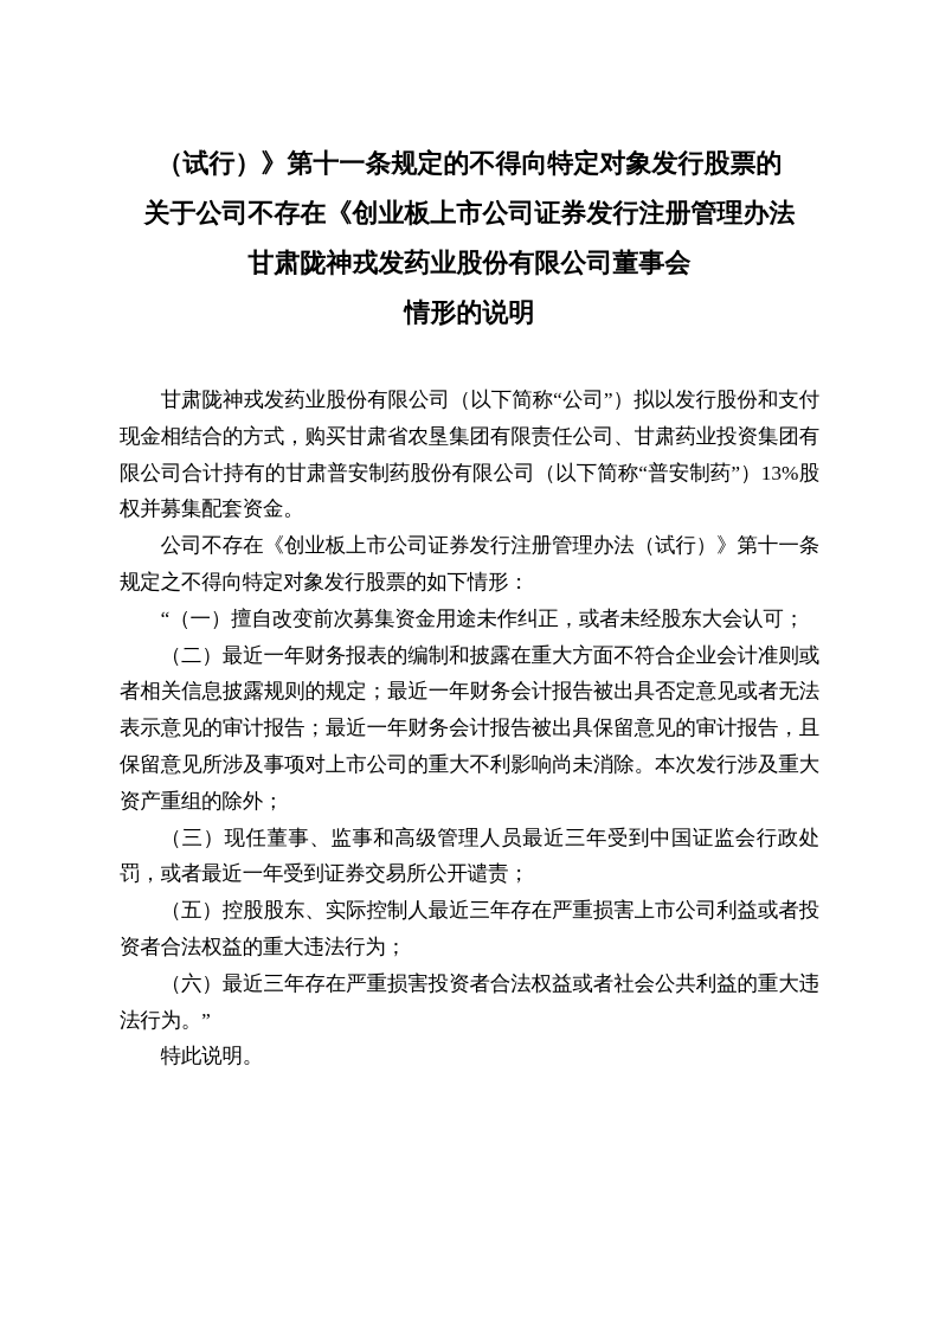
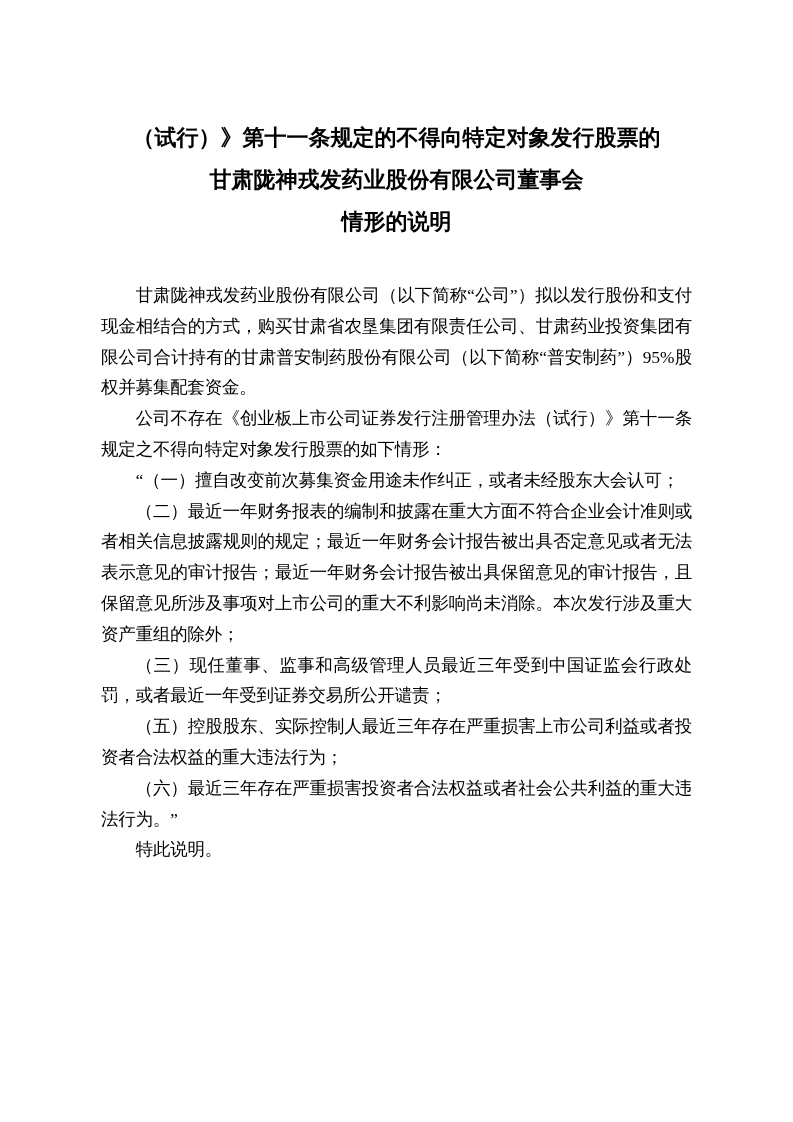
  （试行）》第十一条规定的不得向特定对象发行股票的
- 关于公司不存在《创业板上市公司证券发行注册管理办法
  甘肃陇神戎发药业股份有限公司董事会
  情形的说明
- 甘肃陇神戎发药业股份有限公司（以下简称“公司”）拟以发行股份和支付现金相结合的方式，购买甘肃省农垦集团有限责任公司、甘肃药业投资集团有限公司合计持有的甘肃普安制药股份有限公司（以下简称“普安制药”）13%股权并募集配套资金。
+ 甘肃陇神戎发药业股份有限公司（以下简称“公司”）拟以发行股份和支付现金相结合的方式，购买甘肃省农垦集团有限责任公司、甘肃药业投资集团有限公司合计持有的甘肃普安制药股份有限公司（以下简称“普安制药”）95%股权并募集配套资金。
  公司不存在《创业板上市公司证券发行注册管理办法（试行）》第十一条规定之不得向特定对象发行股票的如下情形：
  “（一）擅自改变前次募集资金用途未作纠正，或者未经股东大会认可；
  （二）最近一年财务报表的编制和披露在重大方面不符合企业会计准则或者相关信息披露规则的规定；最近一年财务会计报告被出具否定意见或者无法表示意见的审计报告；最近一年财务会计报告被出具保留意见的审计报告，且保留意见所涉及事项对上市公司的重大不利影响尚未消除。本次发行涉及重大资产重组的除外；
  （三）现任董事、监事和高级管理人员最近三年受到中国证监会行政处罚，或者最近一年受到证券交易所公开谴责；
  （五）控股股东、实际控制人最近三年存在严重损害上市公司利益或者投资者合法权益的重大违法行为；
  （六）最近三年存在严重损害投资者合法权益或者社会公共利益的重大违法行为。”
  特此说明。
